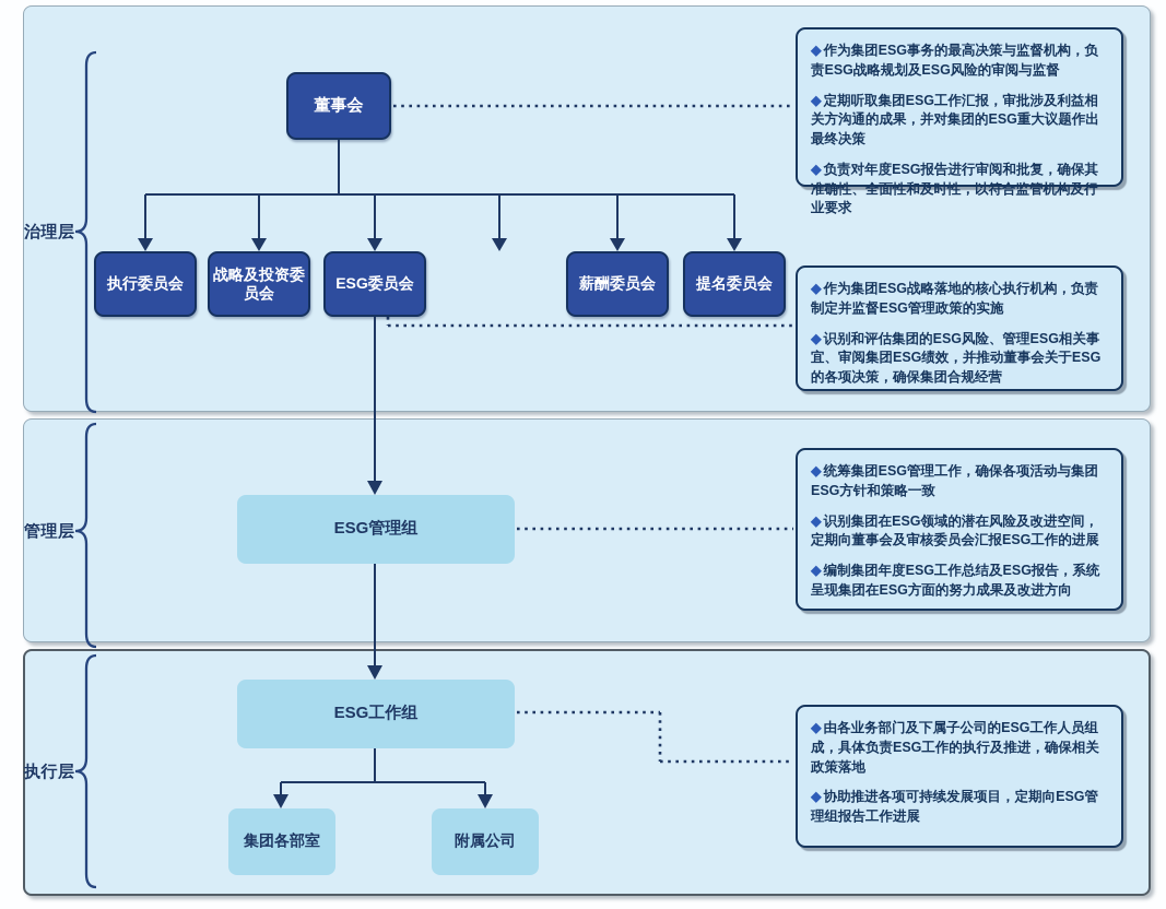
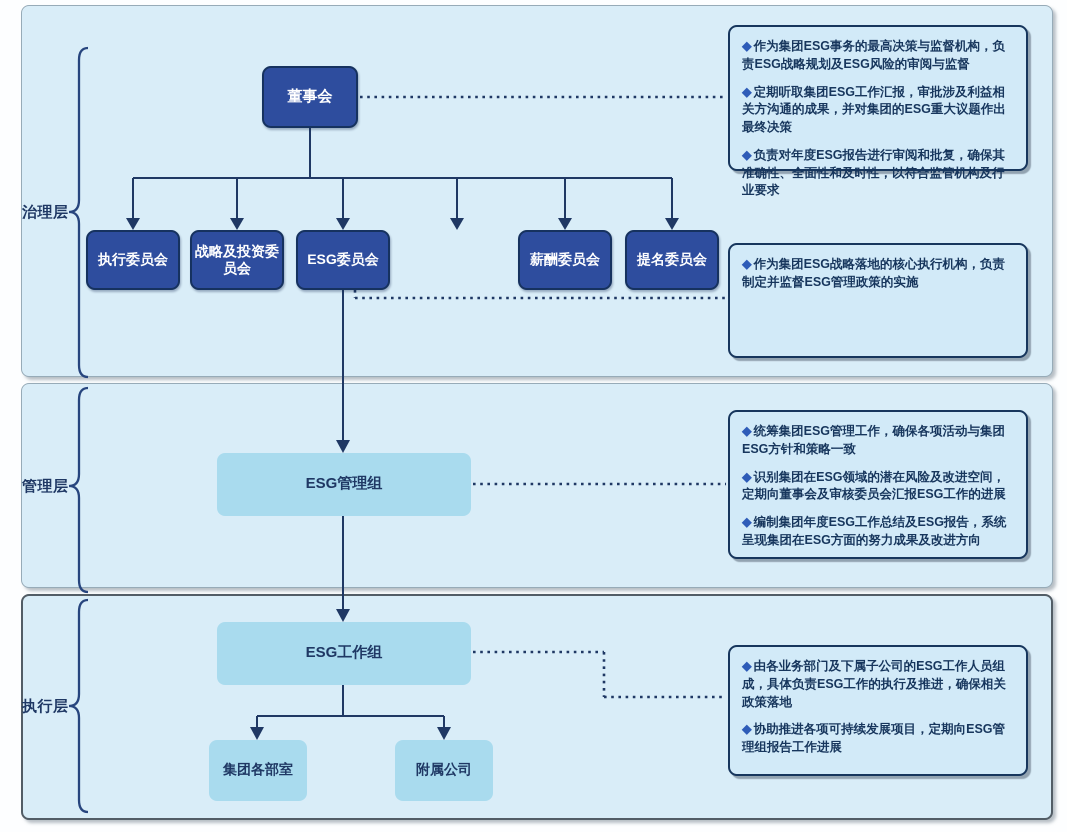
  治理层
  管理层
  执行层
  董事会
  执行委员会
  战略及投资委员会
  ESG委员会
  薪酬委员会
  提名委员会
  ESG管理组
  ESG工作组
  集团各部室
  附属公司
  ◆ 作为集团ESG事务的最高决策与监督机构，负责ESG战略规划及ESG风险的审阅与监督
  ◆ 定期听取集团ESG工作汇报，审批涉及利益相关方沟通的成果，并对集团的ESG重大议题作出最终决策
  ◆ 负责对年度ESG报告进行审阅和批复，确保其准确性、全面性和及时性，以符合监管机构及行业要求
  ◆ 作为集团ESG战略落地的核心执行机构，负责制定并监督ESG管理政策的实施
- ◆ 识别和评估集团的ESG风险、管理ESG相关事宜、审阅集团ESG绩效，并推动董事会关于ESG的各项决策，确保集团合规经营
  ◆ 统筹集团ESG管理工作，确保各项活动与集团ESG方针和策略一致
  ◆ 识别集团在ESG领域的潜在风险及改进空间，定期向董事会及审核委员会汇报ESG工作的进展
  ◆ 编制集团年度ESG工作总结及ESG报告，系统呈现集团在ESG方面的努力成果及改进方向
  ◆ 由各业务部门及下属子公司的ESG工作人员组成，具体负责ESG工作的执行及推进，确保相关政策落地
  ◆ 协助推进各项可持续发展项目，定期向ESG管理组报告工作进展
